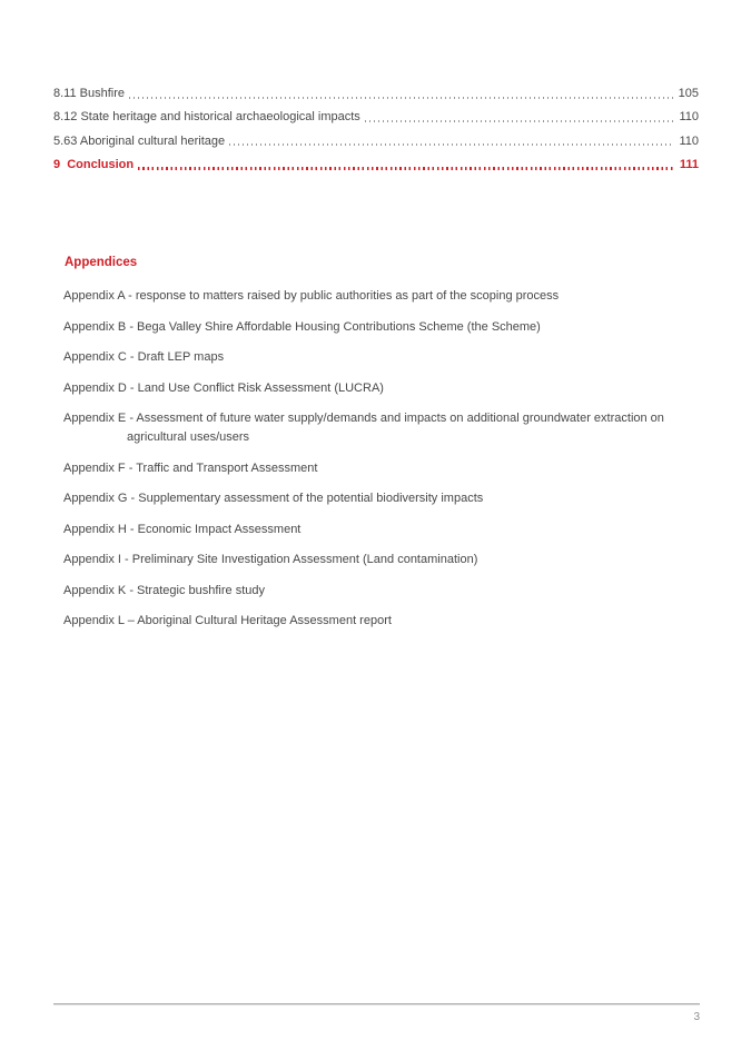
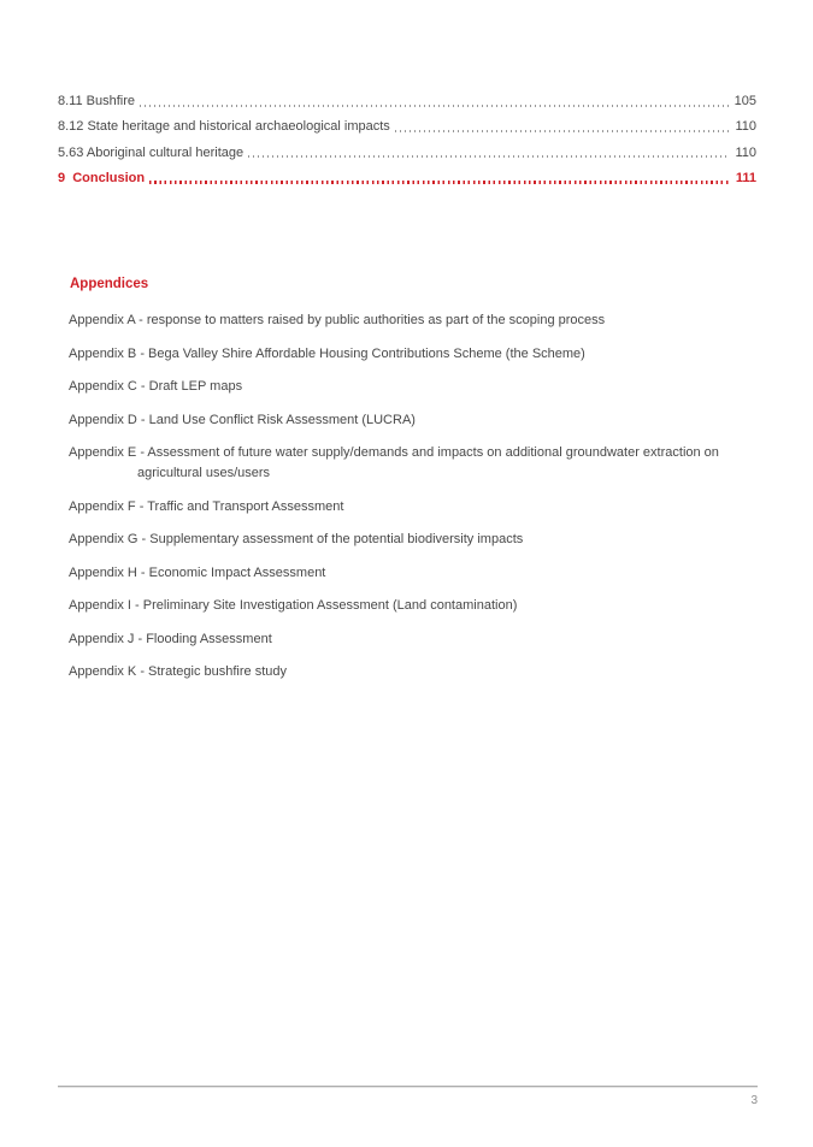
  8.11 Bushfire
  105
  8.12 State heritage and historical archaeological impacts
  110
  5.63 Aboriginal cultural heritage
  110
  9 Conclusion
  111
  Appendices
  Appendix A - response to matters raised by public authorities as part of the scoping process
  Appendix B - Bega Valley Shire Affordable Housing Contributions Scheme (the Scheme)
  Appendix C - Draft LEP maps
  Appendix D - Land Use Conflict Risk Assessment (LUCRA)
  Appendix E - Assessment of future water supply/demands and impacts on additional groundwater extraction on
  agricultural uses/users
  Appendix F - Traffic and Transport Assessment
  Appendix G - Supplementary assessment of the potential biodiversity impacts
  Appendix H - Economic Impact Assessment
  Appendix I - Preliminary Site Investigation Assessment (Land contamination)
+ Appendix J - Flooding Assessment
  Appendix K - Strategic bushfire study
- Appendix L – Aboriginal Cultural Heritage Assessment report
  3
